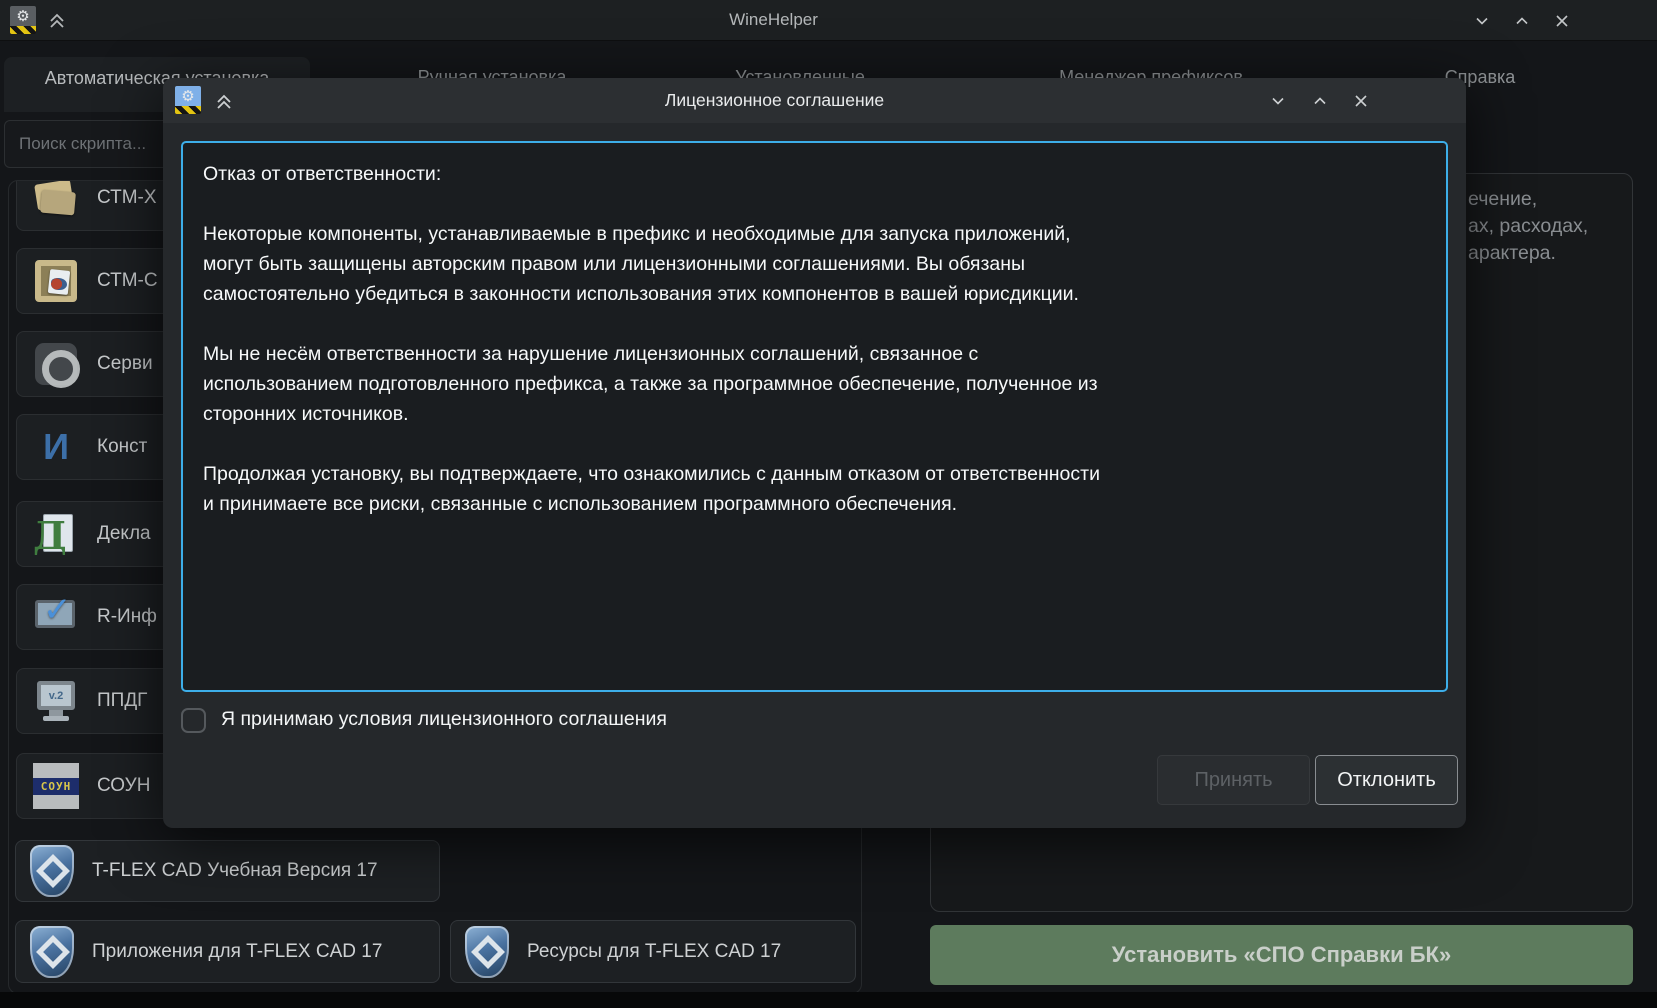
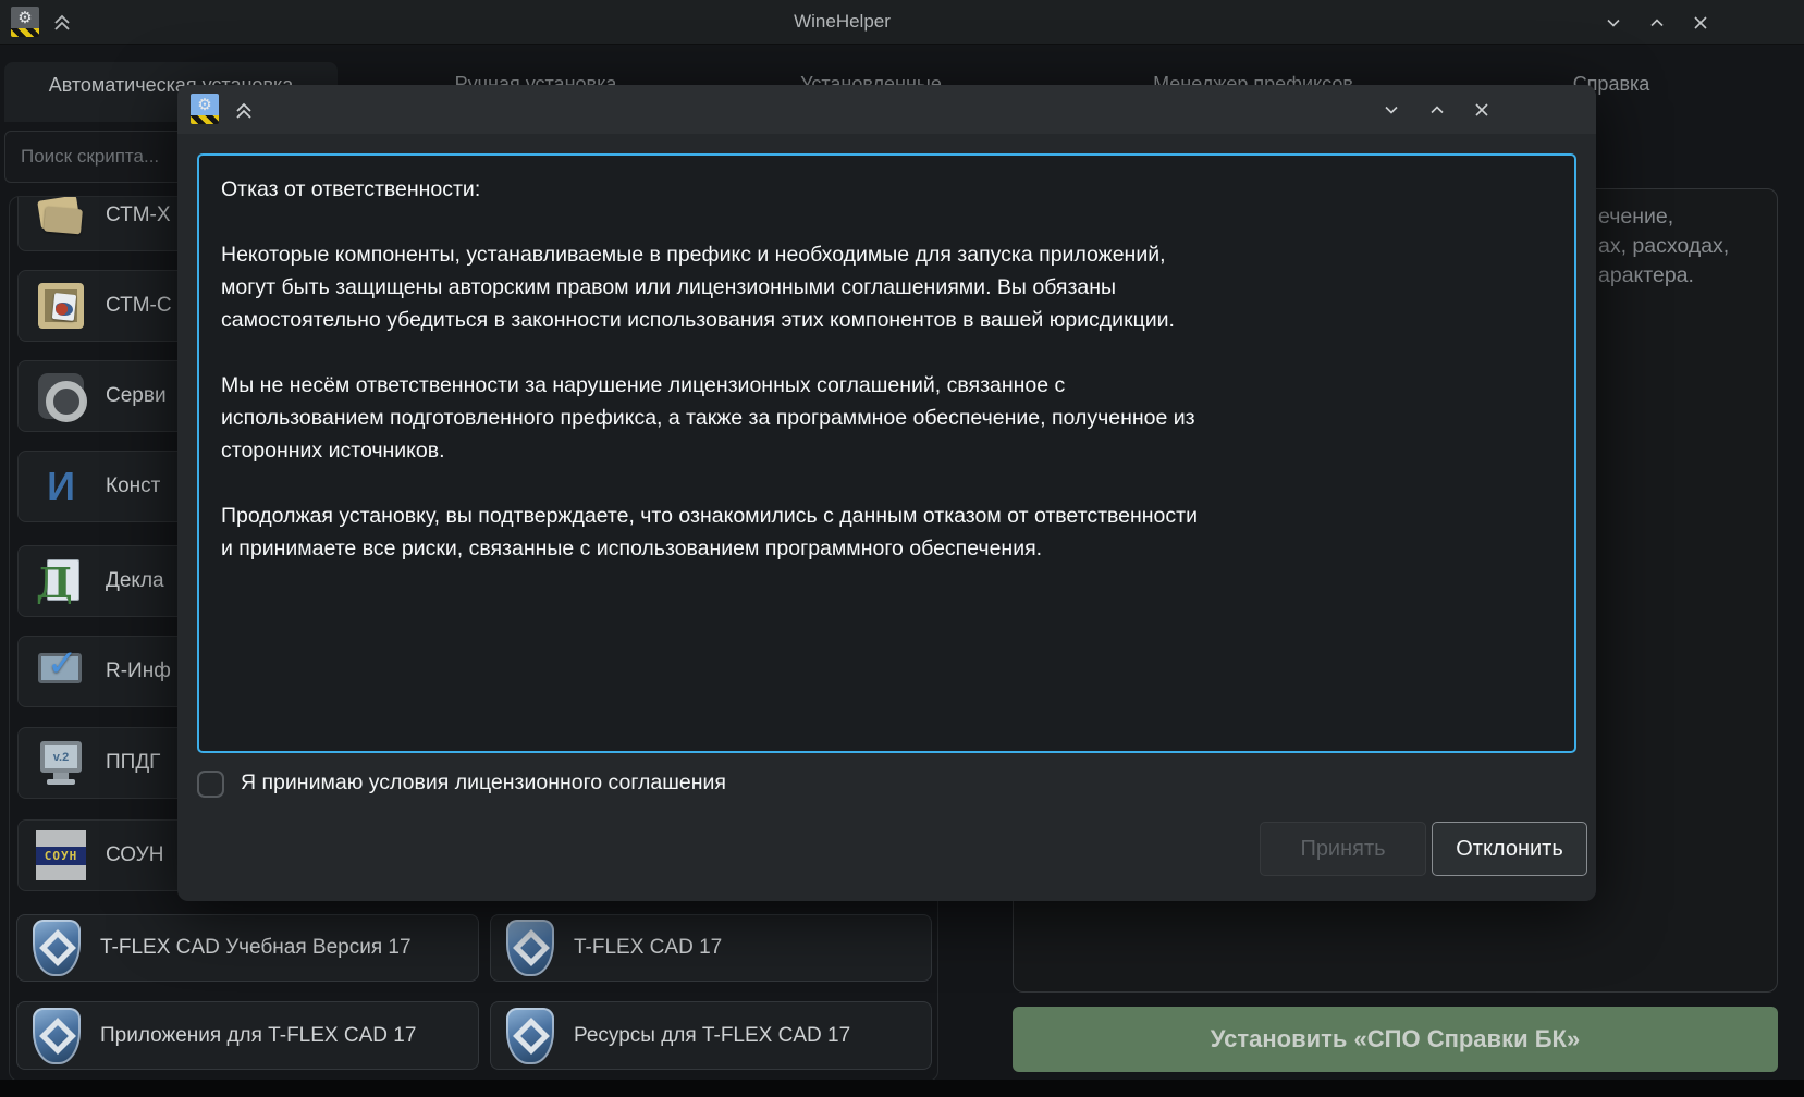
  ⚙
  WineHelper
  Ручная установка
  Установленные
  Менеджер префиксов
  Справка
  Поиск скрипта...
  СТМ-Х
  СТМ-С
  Серви
  И
  Конст
  Д
  Декла
  ✓
  R-Инф
  v.2
  ППДГ
  СОУН
  СОУН
  T-FLEX CAD Учебная Версия 17
+ T-FLEX CAD 17
  Приложения для T-FLEX CAD 17
  Ресурсы для T-FLEX CAD 17
  ечение,
  ах, расходах,
  арактера.
  Установить «СПО Справки БК»
  ⚙
- Лицензионное соглашение
  Отказ от ответственности:
  Некоторые компоненты, устанавливаемые в префикс и необходимые для запуска приложений, могут быть защищены авторским правом или лицензионными соглашениями. Вы обязаны самостоятельно убедиться в законности использования этих компонентов в вашей юрисдикции.
  Мы не несём ответственности за нарушение лицензионных соглашений, связанное с использованием подготовленного префикса, а также за программное обеспечение, полученное из сторонних источников.
  Продолжая установку, вы подтверждаете, что ознакомились с данным отказом от ответственности и принимаете все риски, связанные с использованием программного обеспечения.
  Я принимаю условия лицензионного соглашения
  Принять
  Отклонить
